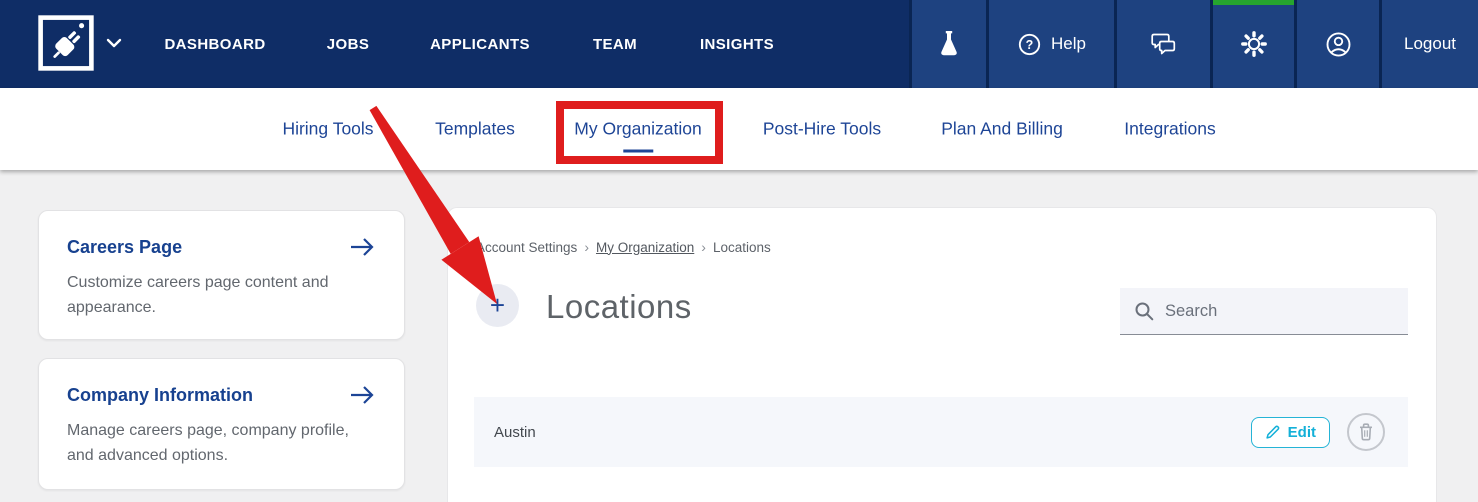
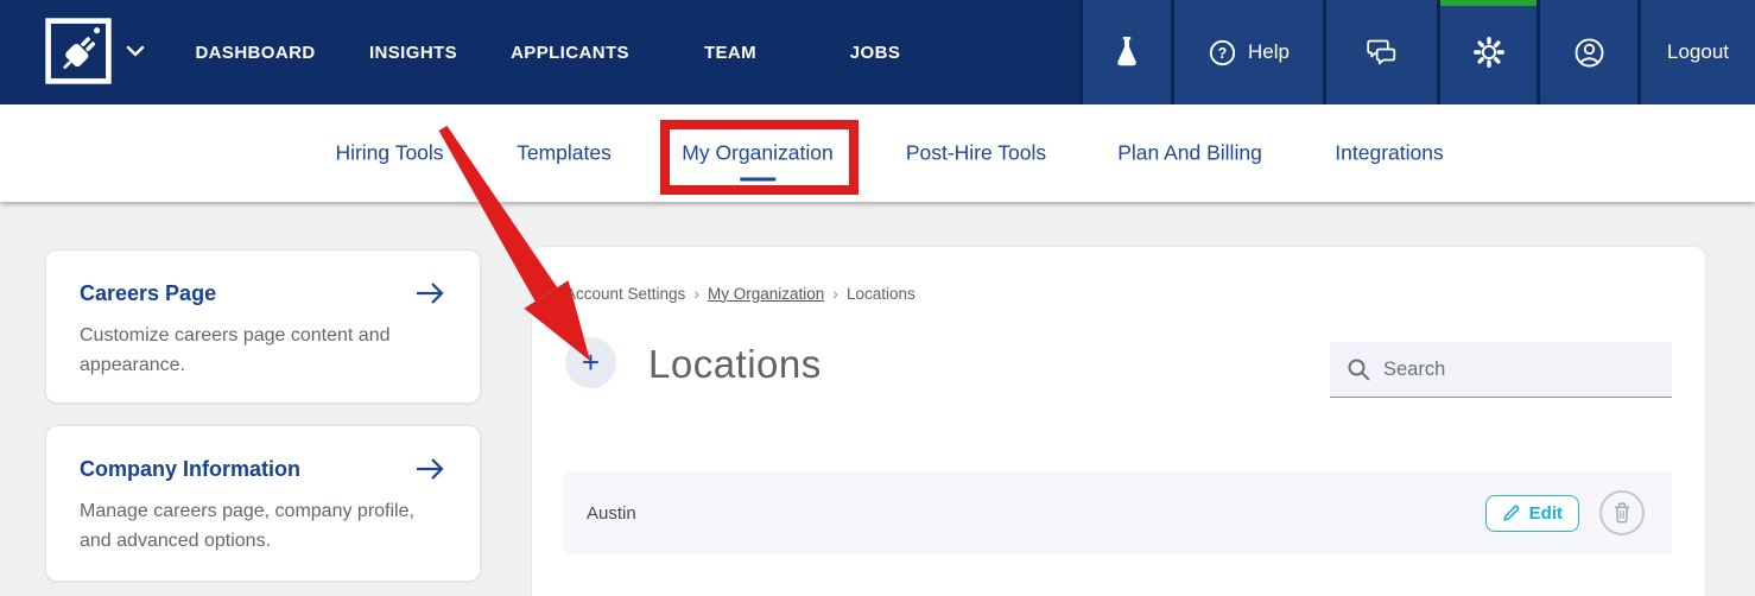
  DASHBOARD
- JOBS
+ INSIGHTS
  APPLICANTS
  TEAM
- INSIGHTS
+ JOBS
  ?
  Help
  Logout
  Hiring Tools
  Templates
  My Organization
  Post-Hire Tools
  Plan And Billing
  Integrations
  Careers Page
  Customize careers page content and appearance.
  Company Information
  Manage careers page, company profile, and advanced options.
  ccount Settings
  ›
  My Organization
  ›
  Locations
  +
  Locations
  Search
  Austin
  Edit
